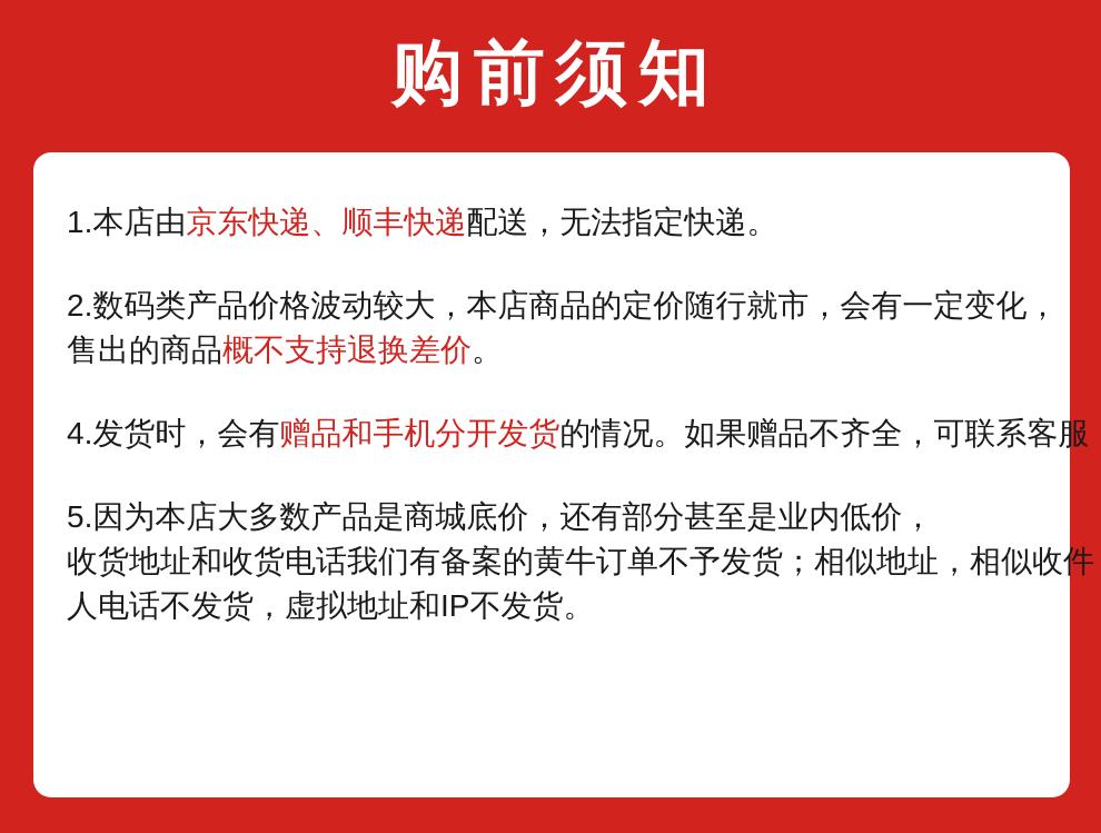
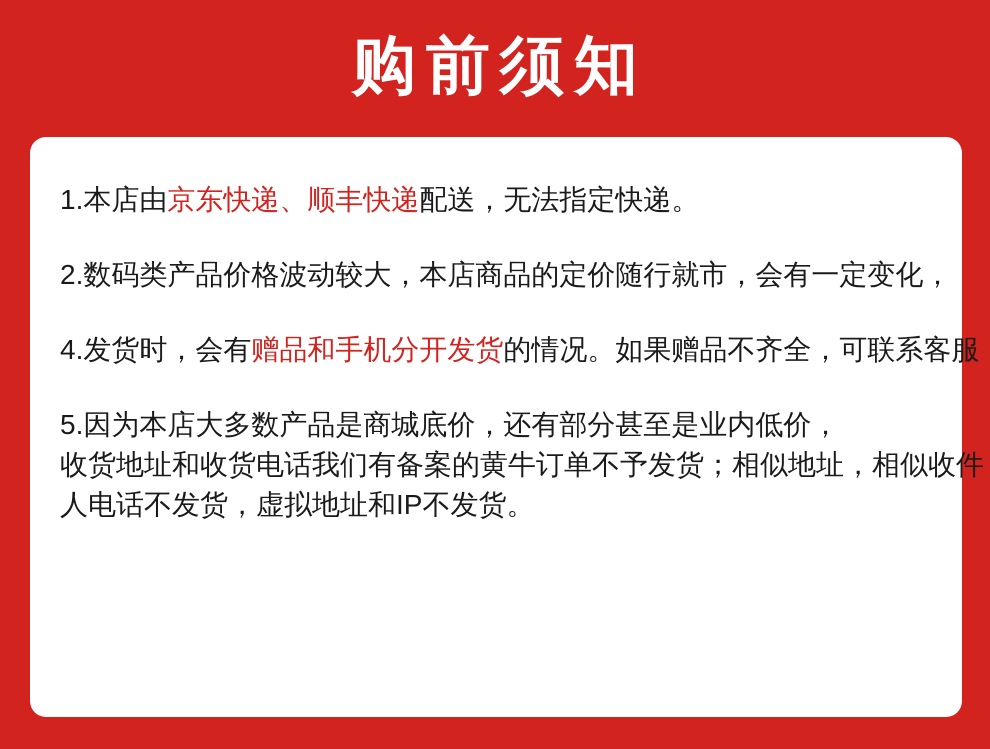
  购前须知
  1.本店由京东快递、顺丰快递配送，无法指定快递。
  2.数码类产品价格波动较大，本店商品的定价随行就市，会有一定变化，
- 售出的商品概不支持退换差价。
  4.发货时，会有赠品和手机分开发货的情况。如果赠品不齐全，可联系客服
  5.因为本店大多数产品是商城底价，还有部分甚至是业内低价，
  收货地址和收货电话我们有备案的黄牛订单不予发货；相似地址，相似收件
  人电话不发货，虚拟地址和IP不发货。
